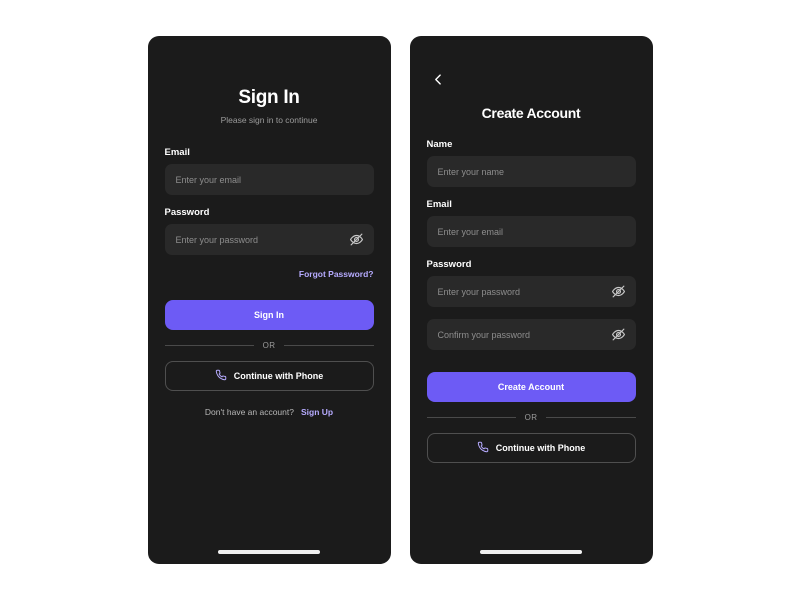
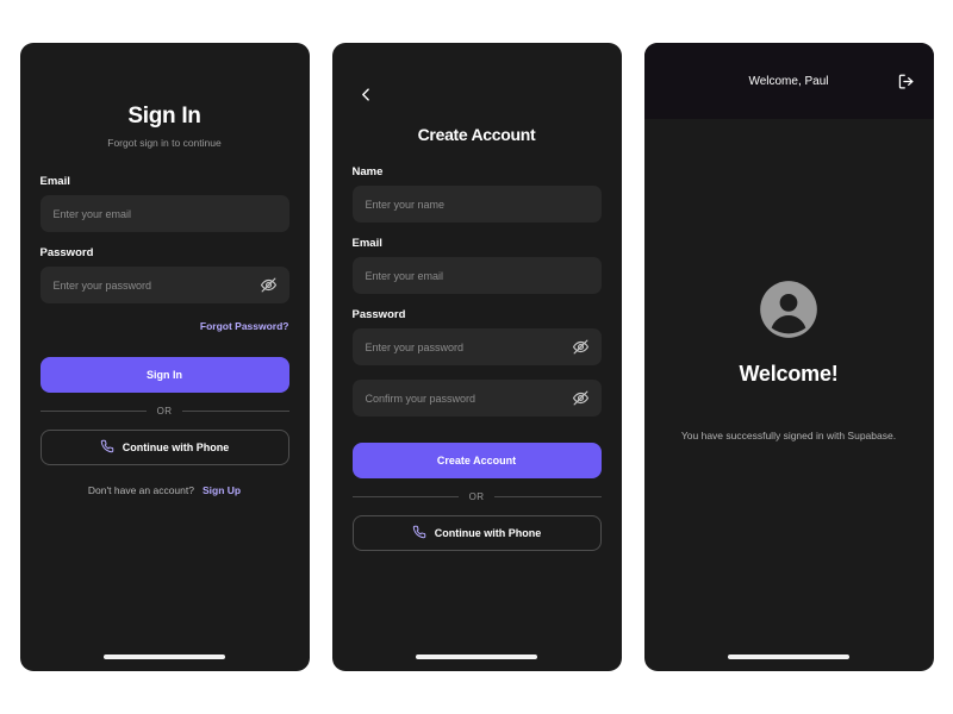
  Sign In
- Please sign in to continue
+ Forgot sign in to continue
  Email
  Enter your email
  Password
  Enter your password
  Forgot Password?
  Sign In
  OR
  Continue with Phone
  Don't have an account?
  Sign Up
  Create Account
  Name
  Enter your name
  Email
  Enter your email
  Password
  Enter your password
  Confirm your password
  Create Account
  OR
  Continue with Phone
+ Welcome, Paul
+ Welcome!
+ You have successfully signed in with Supabase.
